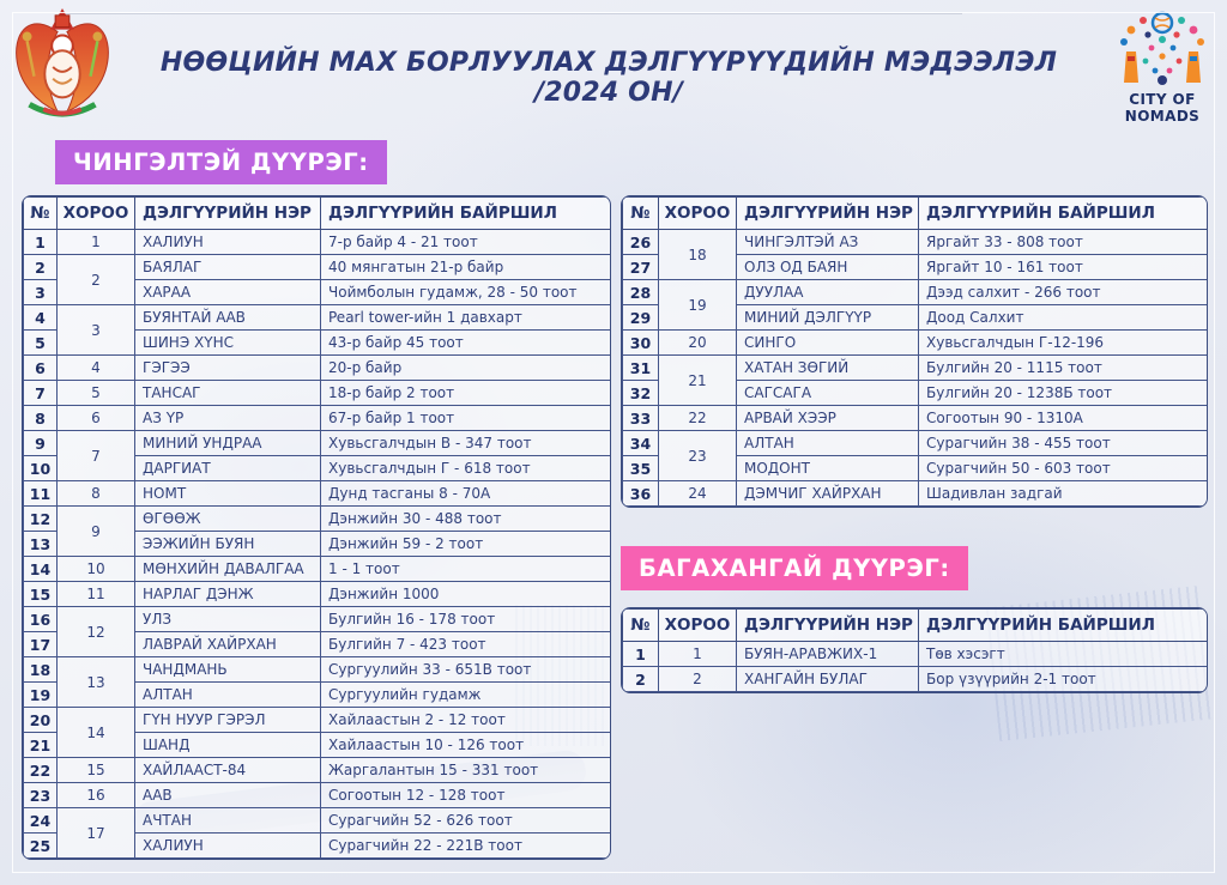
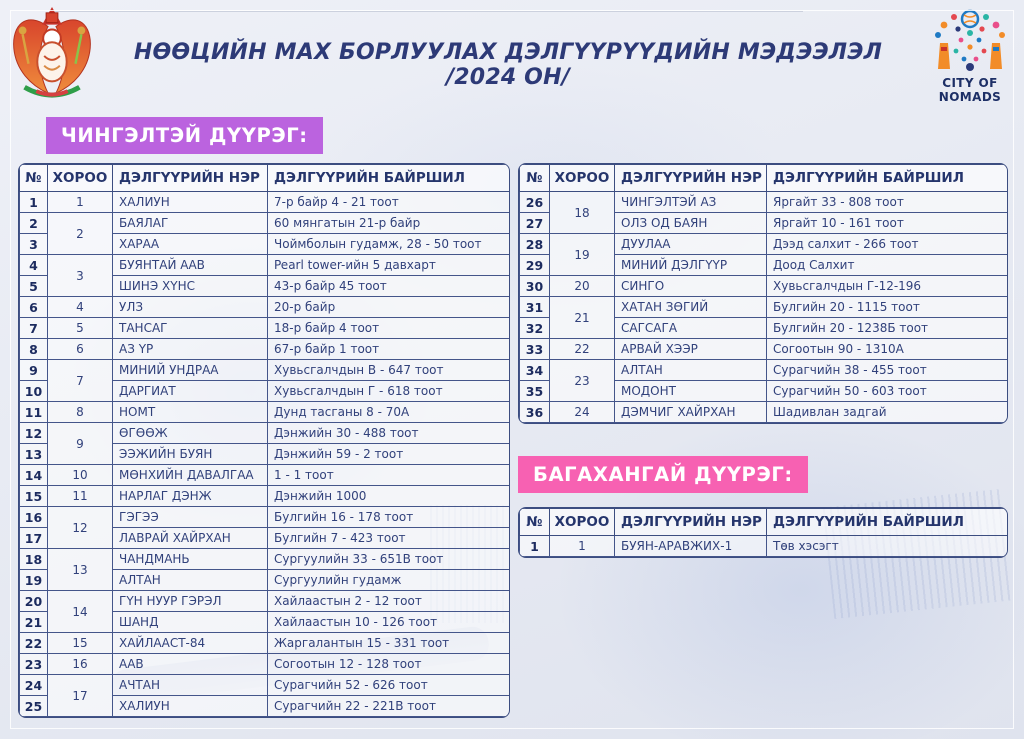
  НӨӨЦИЙН МАХ БОРЛУУЛАХ ДЭЛГҮҮРҮҮДИЙН МЭДЭЭЛЭЛ /2024 ОН/
  CITY OF
  NOMADS
  ЧИНГЭЛТЭЙ ДҮҮРЭГ:
  БАГАХАНГАЙ ДҮҮРЭГ:
  №	ХОРОО	ДЭЛГҮҮРИЙН НЭР	ДЭЛГҮҮРИЙН БАЙРШИЛ
  1	1	ХАЛИУН	7-р байр 4 - 21 тоот
- 2	2	БАЯЛАГ	40 мянгатын 21-р байр
+ 2	2	БАЯЛАГ	60 мянгатын 21-р байр
  3	ХАРАА	Чоймболын гудамж, 28 - 50 тоот
- 4	3	БУЯНТАЙ ААВ	Pearl tower-ийн 1 давхарт
+ 4	3	БУЯНТАЙ ААВ	Pearl tower-ийн 5 давхарт
  5	ШИНЭ ХҮНС	43-р байр 45 тоот
- 6	4	ГЭГЭЭ	20-р байр
+ 6	4	УЛЗ	20-р байр
- 7	5	ТАНСАГ	18-р байр 2 тоот
+ 7	5	ТАНСАГ	18-р байр 4 тоот
  8	6	АЗ ҮР	67-р байр 1 тоот
- 9	7	МИНИЙ УНДРАА	Хувьсгалчдын В - 347 тоот
+ 9	7	МИНИЙ УНДРАА	Хувьсгалчдын В - 647 тоот
  10	ДАРГИАТ	Хувьсгалчдын Г - 618 тоот
  11	8	НОМТ	Дунд тасганы 8 - 70А
  12	9	ӨГӨӨЖ	Дэнжийн 30 - 488 тоот
  13	ЭЭЖИЙН БУЯН	Дэнжийн 59 - 2 тоот
  14	10	МӨНХИЙН ДАВАЛГАА	1 - 1 тоот
  15	11	НАРЛАГ ДЭНЖ	Дэнжийн 1000
- 16	12	УЛЗ	Булгийн 16 - 178 тоот
+ 16	12	ГЭГЭЭ	Булгийн 16 - 178 тоот
  17	ЛАВРАЙ ХАЙРХАН	Булгийн 7 - 423 тоот
  18	13	ЧАНДМАНЬ	Сургуулийн 33 - 651В тоот
  19	АЛТАН	Сургуулийн гудамж
  20	14	ГҮН НУУР ГЭРЭЛ	Хайлаастын 2 - 12 тоот
  21	ШАНД	Хайлаастын 10 - 126 тоот
  22	15	ХАЙЛААСТ-84	Жаргалантын 15 - 331 тоот
  23	16	ААВ	Согоотын 12 - 128 тоот
  24	17	АЧТАН	Сурагчийн 52 - 626 тоот
  25	ХАЛИУН	Сурагчийн 22 - 221В тоот
  №	ХОРОО	ДЭЛГҮҮРИЙН НЭР	ДЭЛГҮҮРИЙН БАЙРШИЛ
  26	18	ЧИНГЭЛТЭЙ АЗ	Яргайт 33 - 808 тоот
  27	ОЛЗ ОД БАЯН	Яргайт 10 - 161 тоот
  28	19	ДУУЛАА	Дээд салхит - 266 тоот
  29	МИНИЙ ДЭЛГҮҮР	Доод Салхит
  30	20	СИНГО	Хувьсгалчдын Г-12-196
  31	21	ХАТАН ЗӨГИЙ	Булгийн 20 - 1115 тоот
  32	САГСАГА	Булгийн 20 - 1238Б тоот
  33	22	АРВАЙ ХЭЭР	Согоотын 90 - 1310А
  34	23	АЛТАН	Сурагчийн 38 - 455 тоот
  35	МОДОНТ	Сурагчийн 50 - 603 тоот
  36	24	ДЭМЧИГ ХАЙРХАН	Шадивлан задгай
  №	ХОРОО	ДЭЛГҮҮРИЙН НЭР	ДЭЛГҮҮРИЙН БАЙРШИЛ
  1	1	БУЯН-АРАВЖИХ-1	Төв хэсэгт
- 2	2	ХАНГАЙН БУЛАГ	Бор үзүүрийн 2-1 тоот
